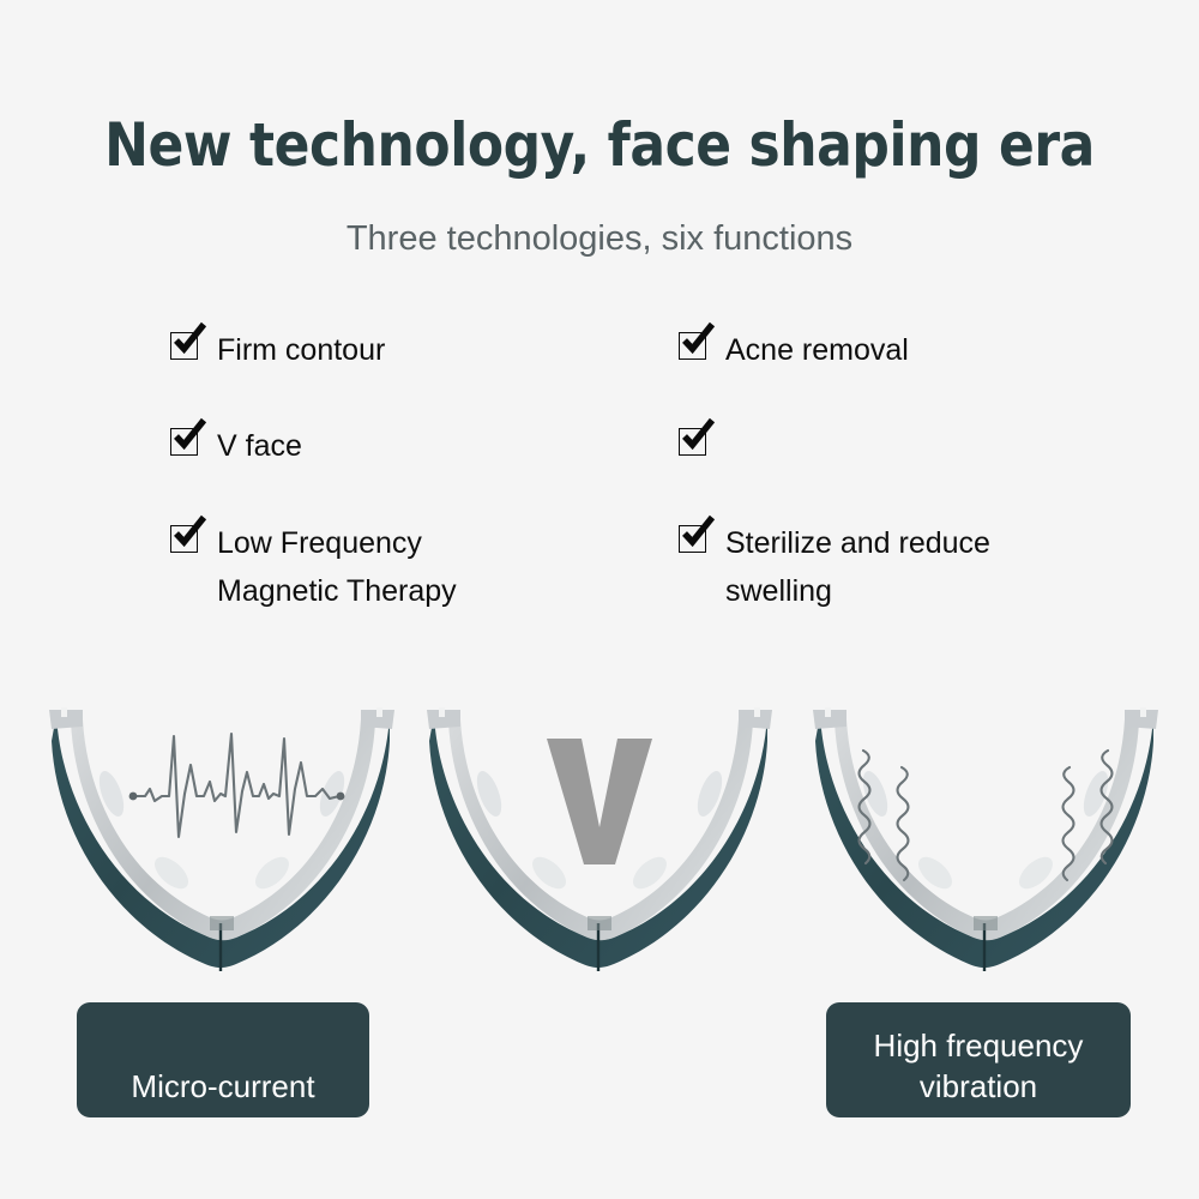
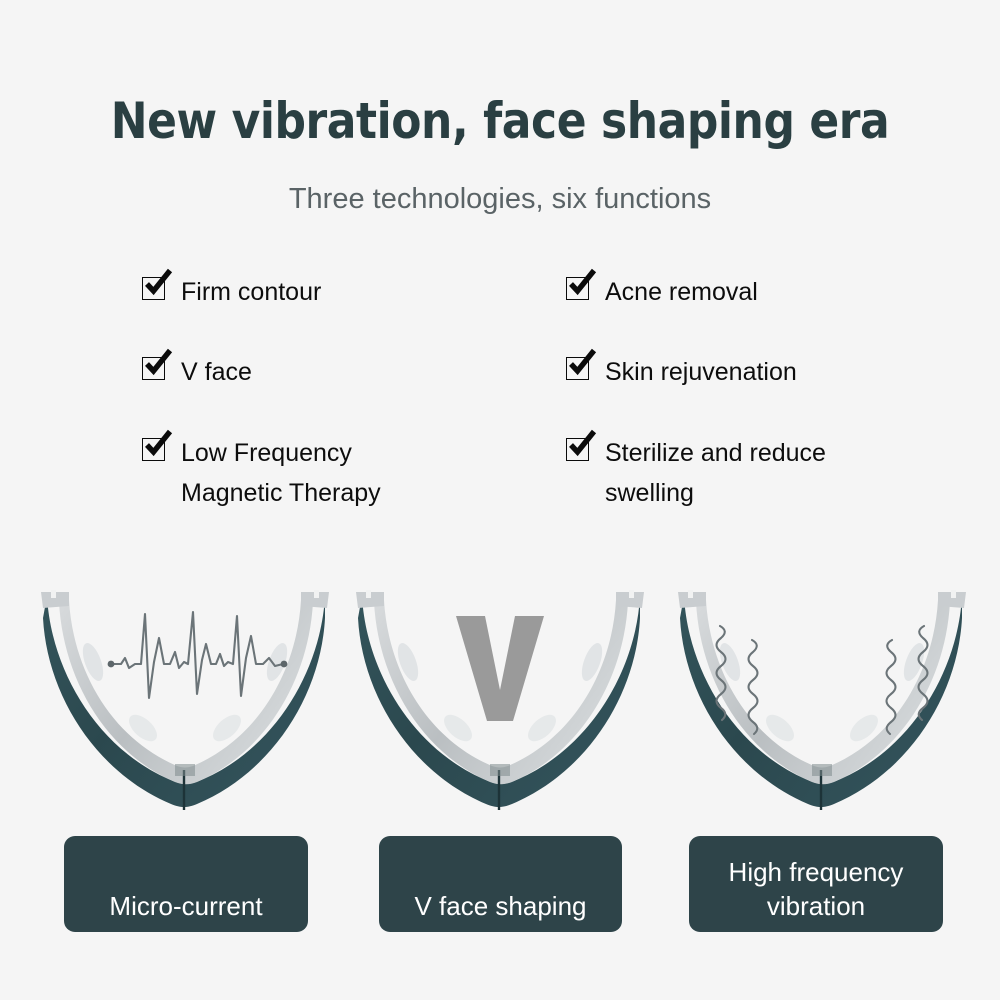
- New technology, face shaping era
+ New vibration, face shaping era
  Three technologies, six functions
  Firm contour
  V face
  Low Frequency
  Magnetic Therapy
  Acne removal
+ Skin rejuvenation
  Sterilize and reduce
  swelling
  Micro-current
+ V face shaping
  High frequency
  vibration
